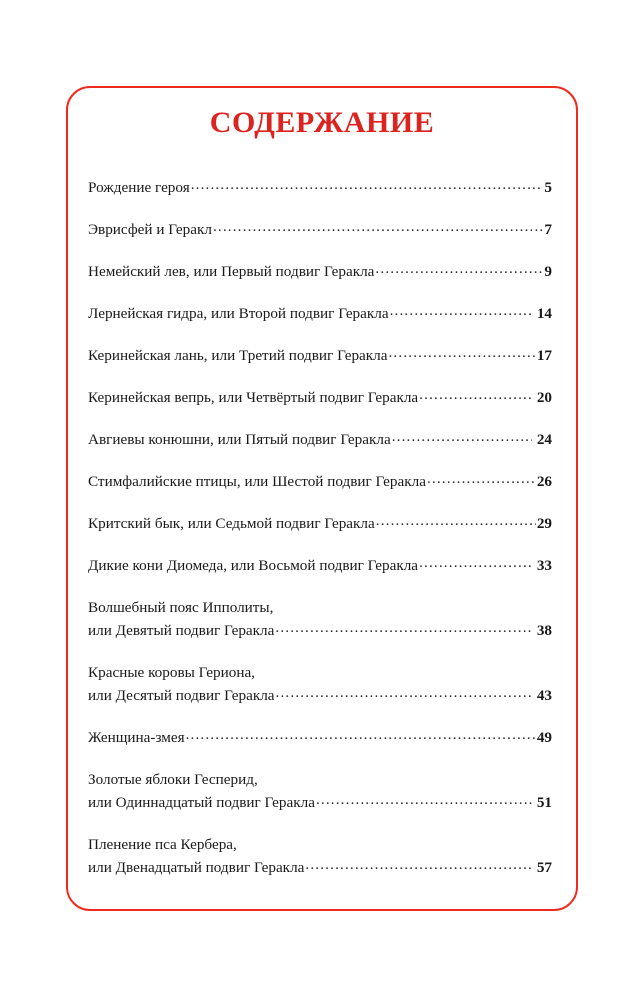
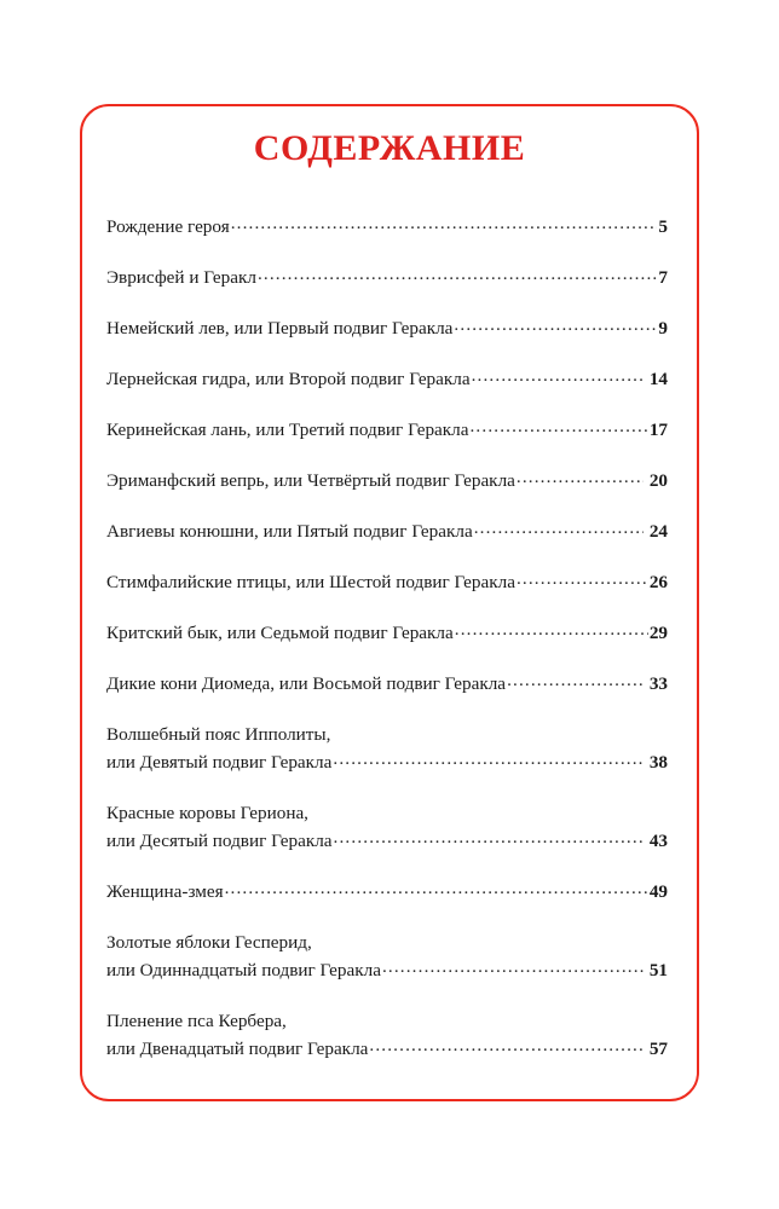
  СОДЕРЖАНИЕ
  Рождение героя
  5
  Эврисфей и Геракл
  7
  Немейский лев, или Первый подвиг Геракла
  9
  Лернейская гидра, или Второй подвиг Геракла
  14
  Керинейская лань, или Третий подвиг Геракла
  17
- Керинейская вепрь, или Четвёртый подвиг Геракла
+ Эриманфский вепрь, или Четвёртый подвиг Геракла
  20
  Авгиевы конюшни, или Пятый подвиг Геракла
  24
  Стимфалийские птицы, или Шестой подвиг Геракла
  26
  Критский бык, или Седьмой подвиг Геракла
  29
  Дикие кони Диомеда, или Восьмой подвиг Геракла
  33
  Волшебный пояс Ипполиты,
  или Девятый подвиг Геракла
  38
  Красные коровы Гериона,
  или Десятый подвиг Геракла
  43
  Женщина-змея
  49
  Золотые яблоки Гесперид,
  или Одиннадцатый подвиг Геракла
  51
  Пленение пса Кербера,
  или Двенадцатый подвиг Геракла
  57
